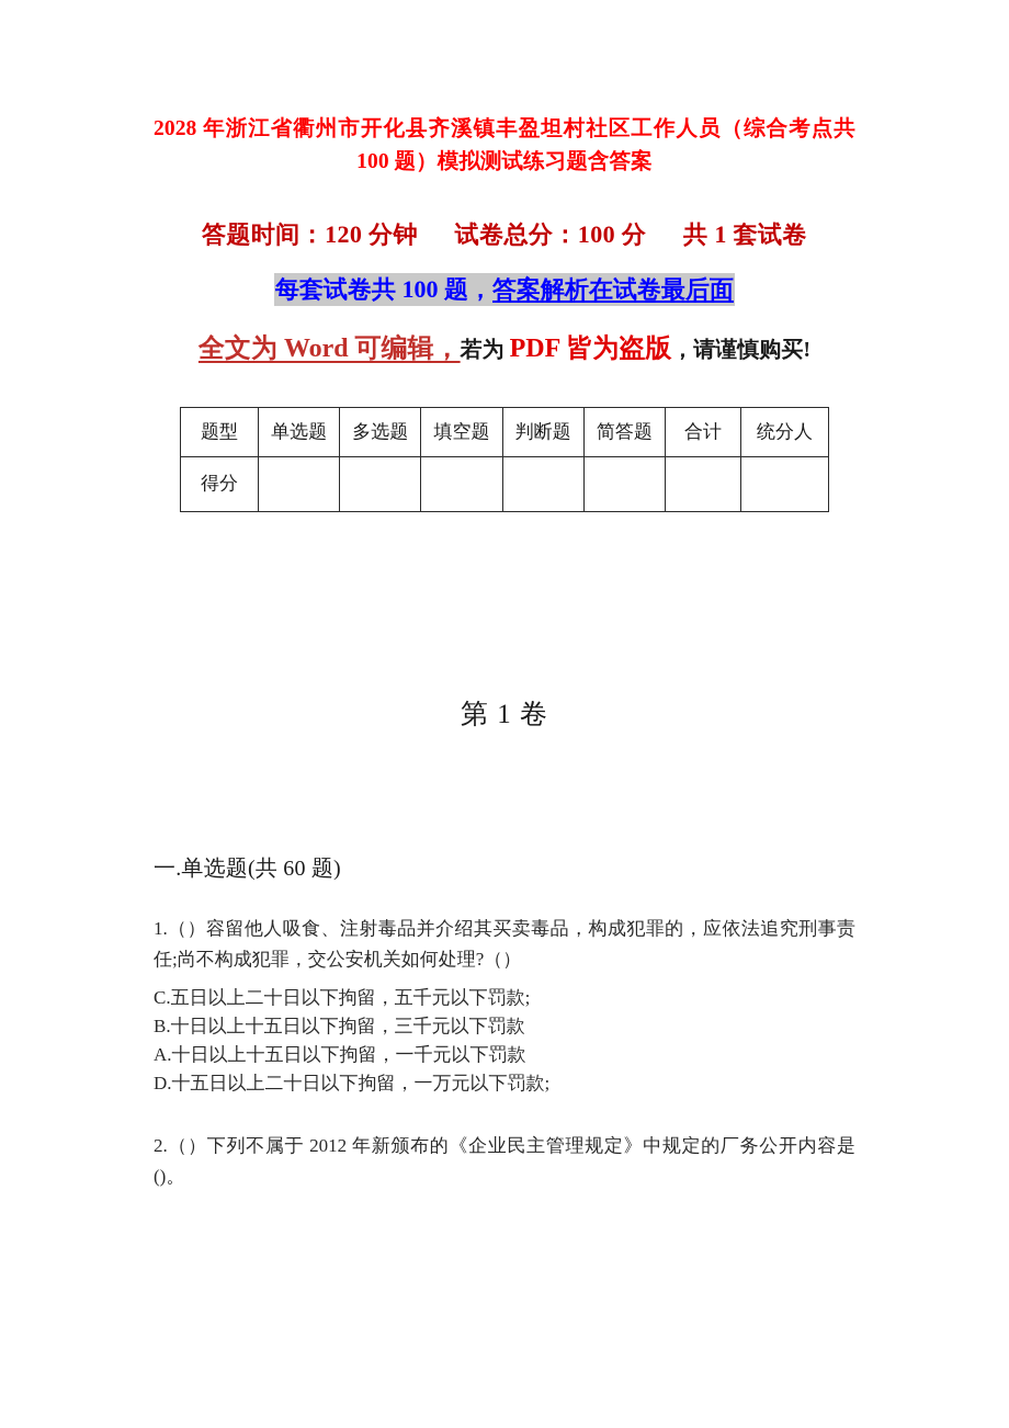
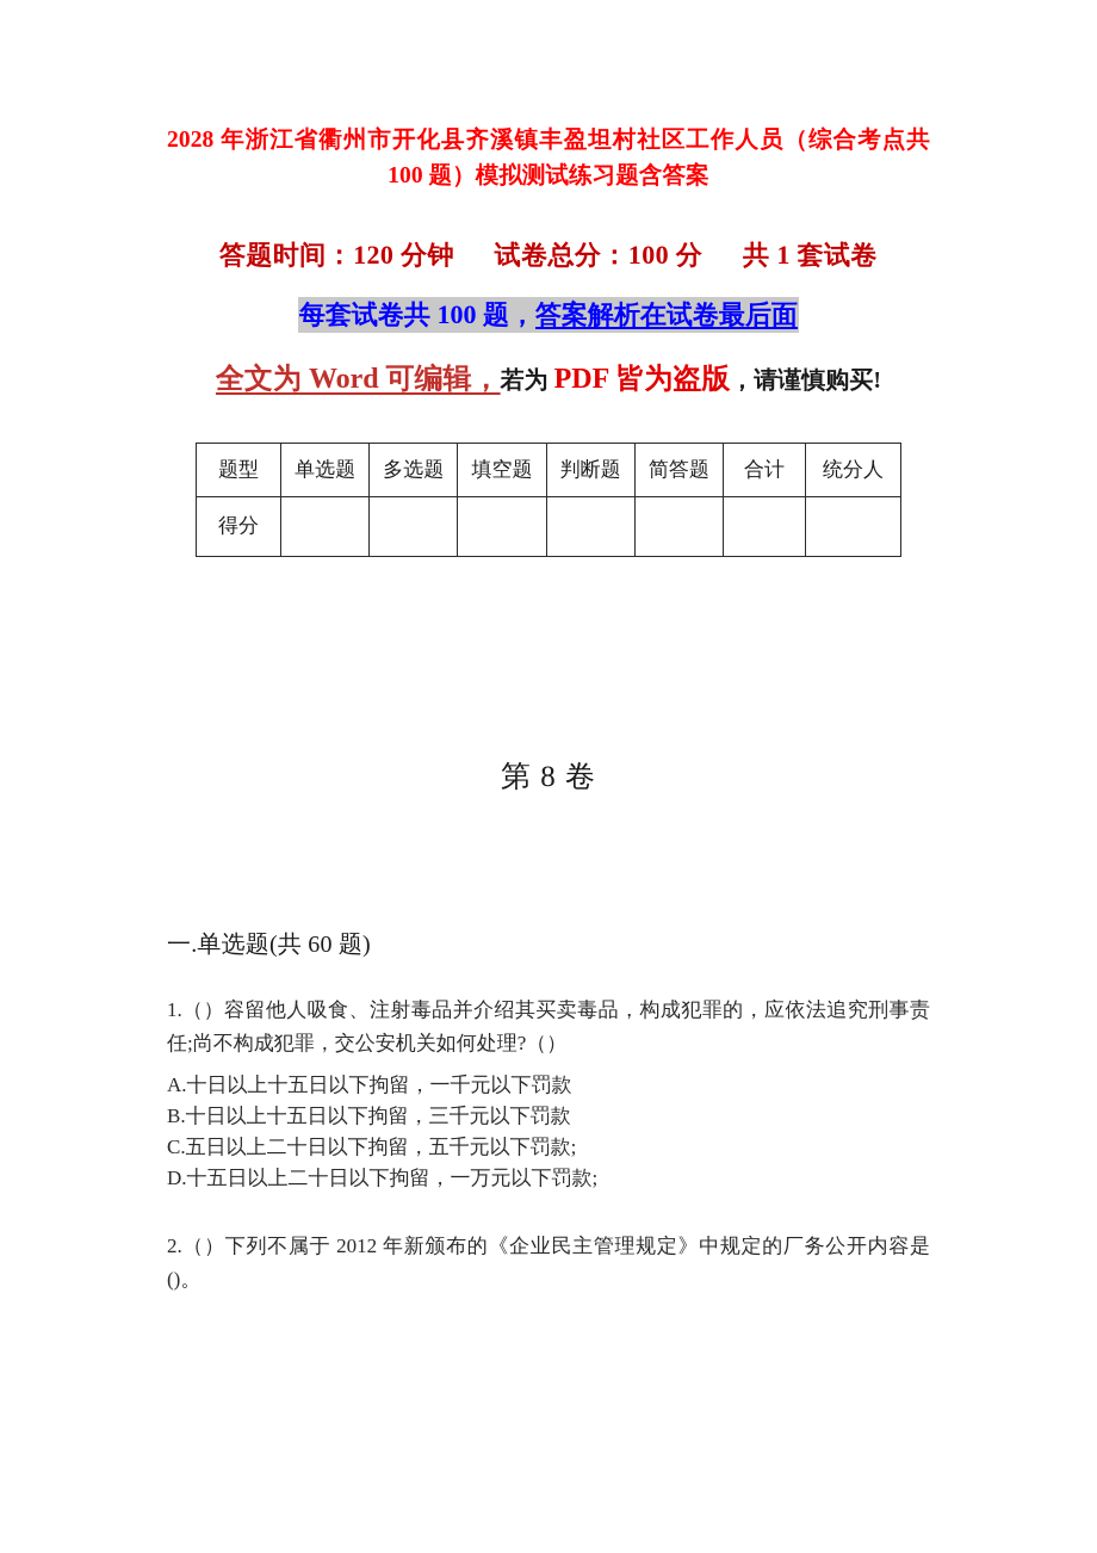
  2028 年浙江省衢州市开化县齐溪镇丰盈坦村社区工作人员（综合考点共 100 题）模拟测试练习题含答案
  答题时间：120 分钟 试卷总分：100 分 共 1 套试卷
  每套试卷共 100 题，答案解析在试卷最后面
  全文为 Word 可编辑，若为 PDF 皆为盗版，请谨慎购买!
  题型	单选题	多选题	填空题	判断题	简答题	合计	统分人
  得分
- 第 1 卷
+ 第 8 卷
  一.单选题(共 60 题)
  1.（）容留他人吸食、注射毒品并介绍其买卖毒品，构成犯罪的，应依法追究刑事责任;尚不构成犯罪，交公安机关如何处理?（）
- C.五日以上二十日以下拘留，五千元以下罚款;
+ A.十日以上十五日以下拘留，一千元以下罚款
  B.十日以上十五日以下拘留，三千元以下罚款
- A.十日以上十五日以下拘留，一千元以下罚款
+ C.五日以上二十日以下拘留，五千元以下罚款;
  D.十五日以上二十日以下拘留，一万元以下罚款;
  2.（）下列不属于 2012 年新颁布的《企业民主管理规定》中规定的厂务公开内容是()。
